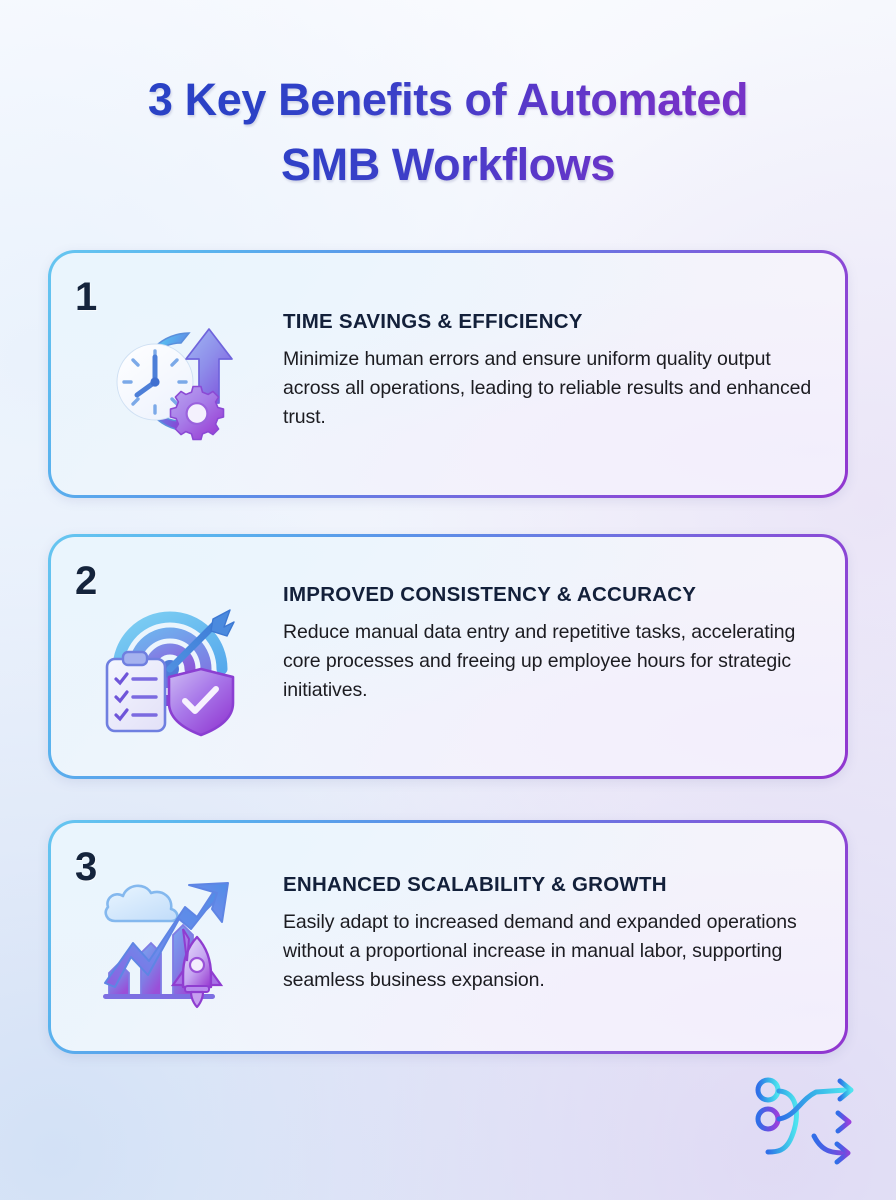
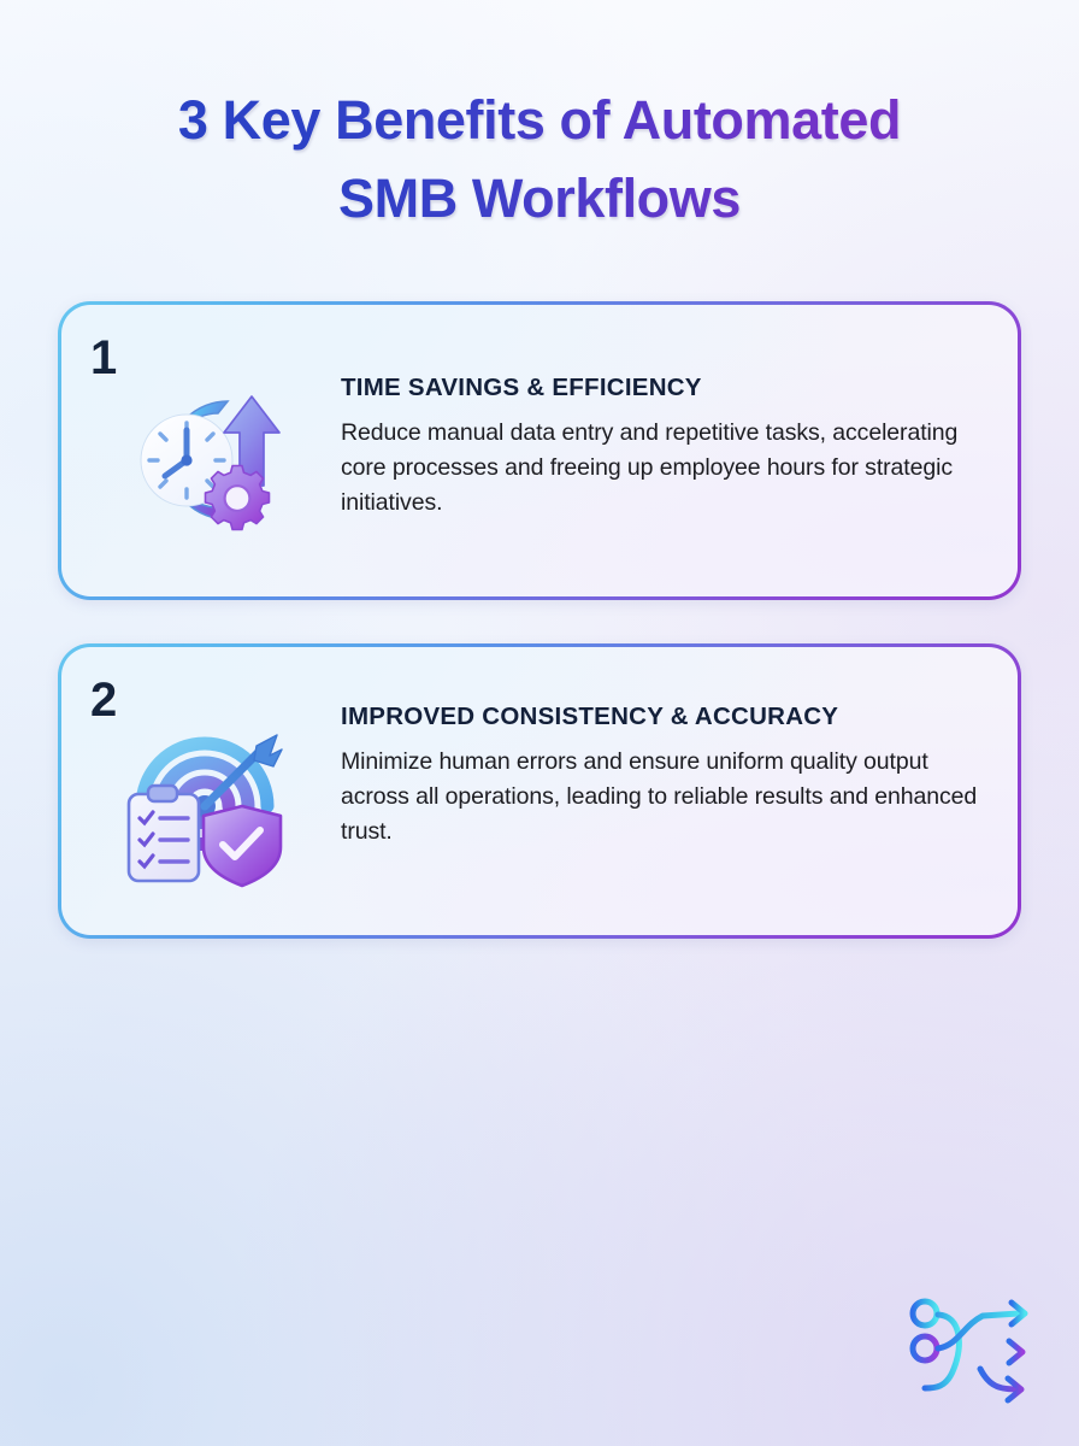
  3 Key Benefits of Automated
  SMB Workflows
  1
  TIME SAVINGS & EFFICIENCY
- Minimize human errors and ensure uniform quality output across all operations, leading to reliable results and enhanced trust.
+ Reduce manual data entry and repetitive tasks, accelerating core processes and freeing up employee hours for strategic initiatives.
  2
  IMPROVED CONSISTENCY & ACCURACY
- Reduce manual data entry and repetitive tasks, accelerating core processes and freeing up employee hours for strategic initiatives.
+ Minimize human errors and ensure uniform quality output across all operations, leading to reliable results and enhanced trust.
- 3
- ENHANCED SCALABILITY & GROWTH
- Easily adapt to increased demand and expanded operations without a proportional increase in manual labor, supporting seamless business expansion.
